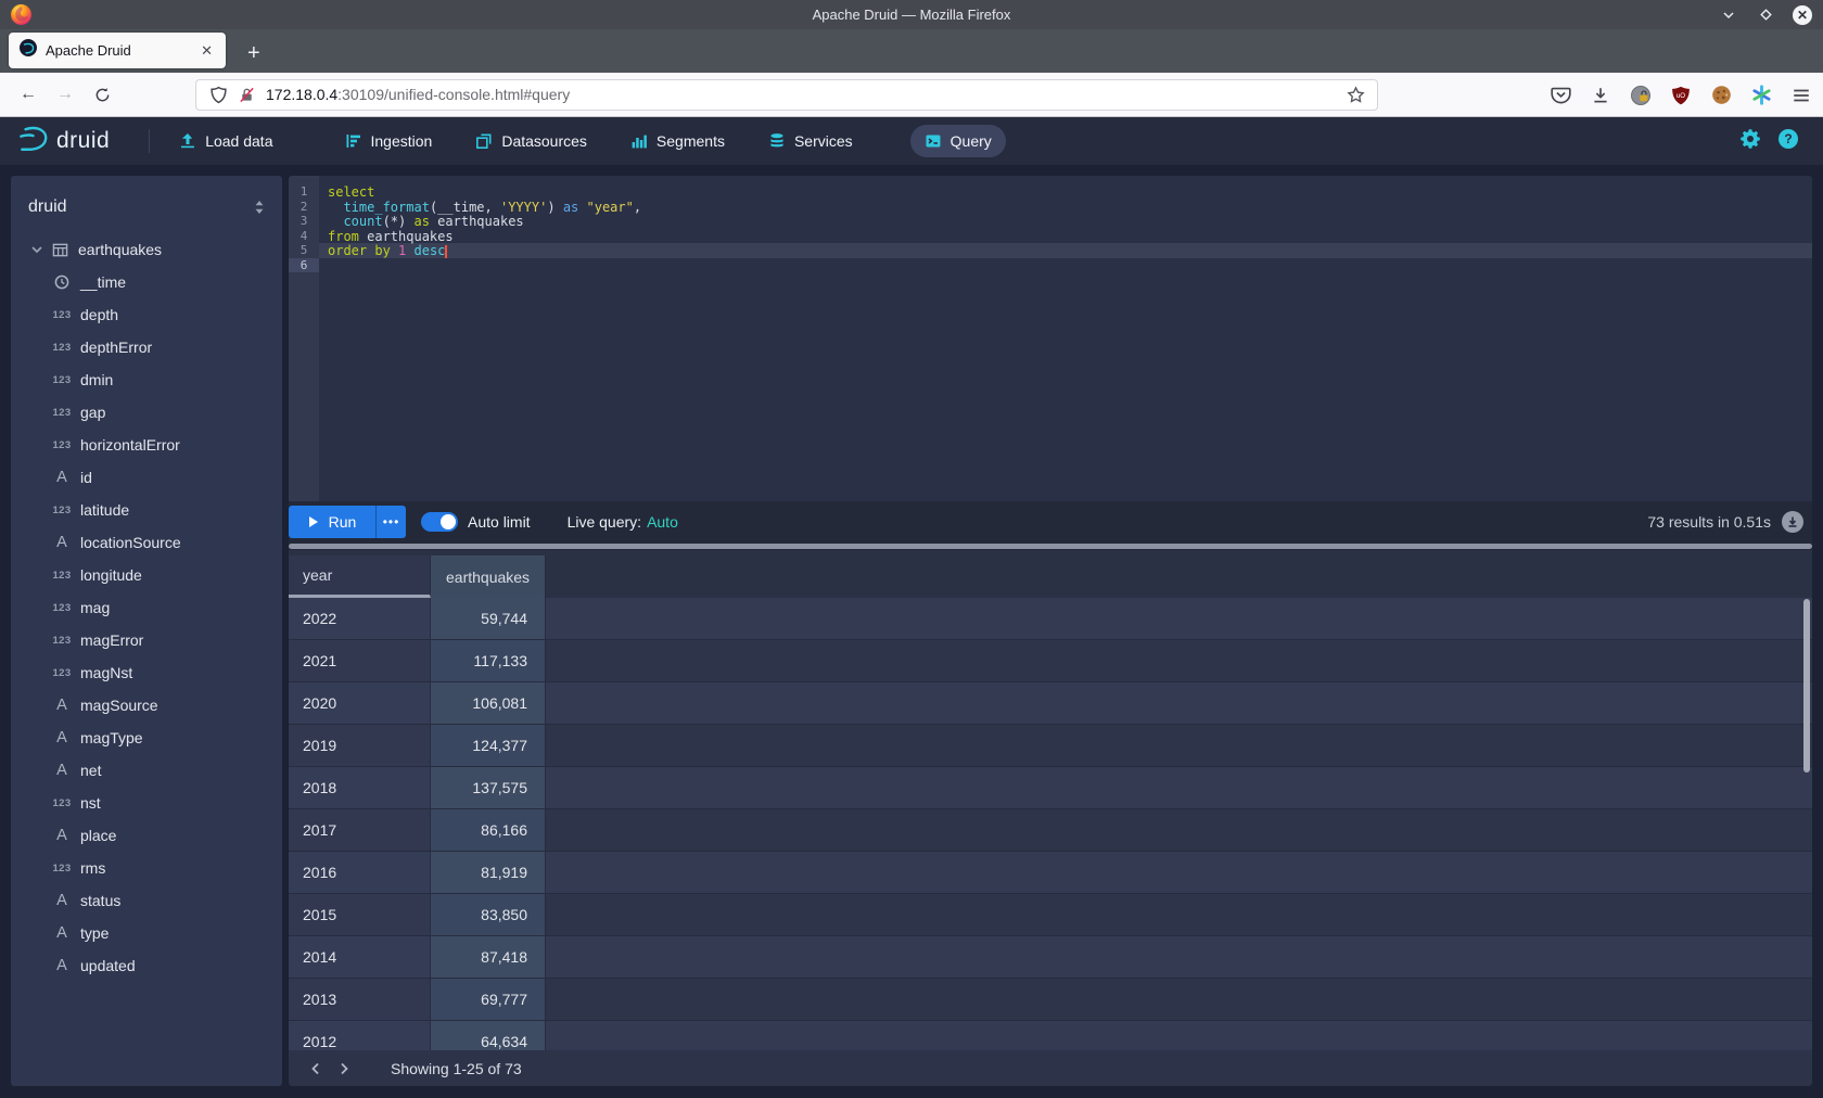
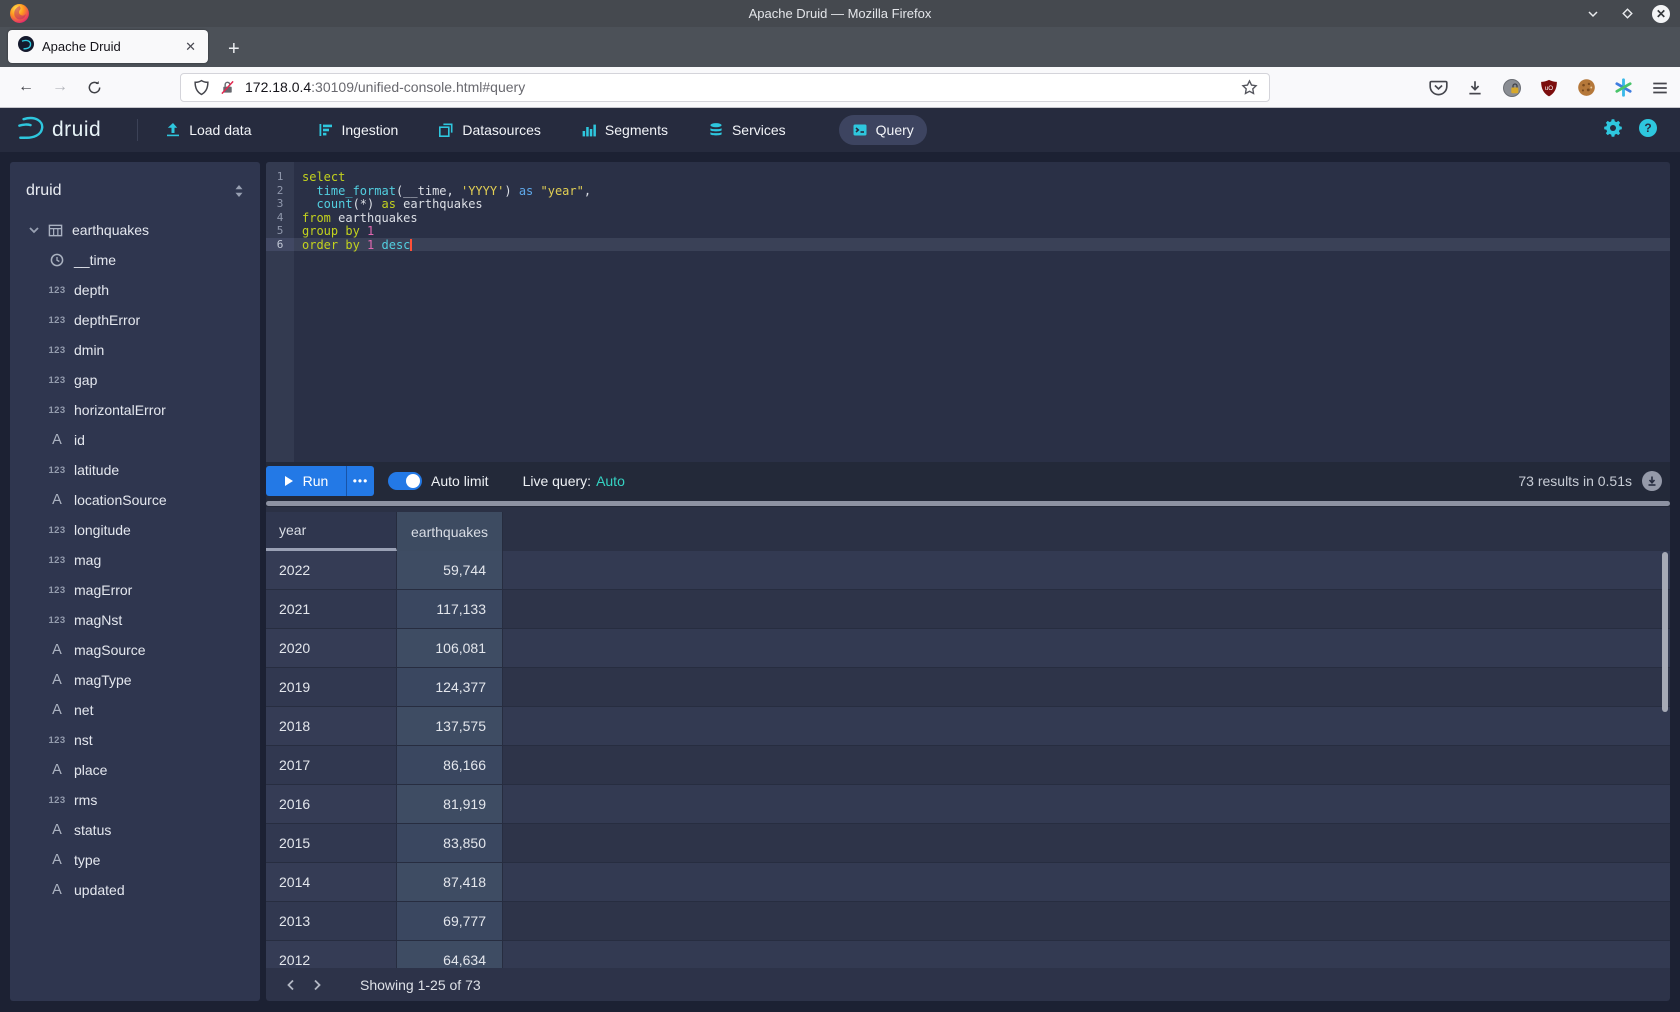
  Apache Druid — Mozilla Firefox
  ✕
  Apache Druid
  ✕
  +
  ←
  →
  172.18.0.4:30109/unified-console.html#query
  druid
  Load data
  Ingestion
  Datasources
  Segments
  Services
  Query
  ?
  druid
  earthquakes
  __time
  123
  depth
  123
  depthError
  123
  dmin
  123
  gap
  123
  horizontalError
  A
  id
  123
  latitude
  A
  locationSource
  123
  longitude
  123
  mag
  123
  magError
  123
  magNst
  A
  magSource
  A
  magType
  A
  net
  123
  nst
  A
  place
  123
  rms
  A
  status
  A
  type
  A
  updated
  1
  2
  3
  4
  5
  6
  select
  time_format(__time, 'YYYY') as "year",
  count(*) as earthquakes
  from earthquakes
+ group by 1
  order by 1 desc
  Run
  •••
  Auto limit
  Live query:
  Auto
  73 results in 0.51s
  year
  earthquakes
  2022
  59,744
  2021
  117,133
  2020
  106,081
  2019
  124,377
  2018
  137,575
  2017
  86,166
  2016
  81,919
  2015
  83,850
  2014
  87,418
  2013
  69,777
  2012
  64,634
  Showing 1-25 of 73
